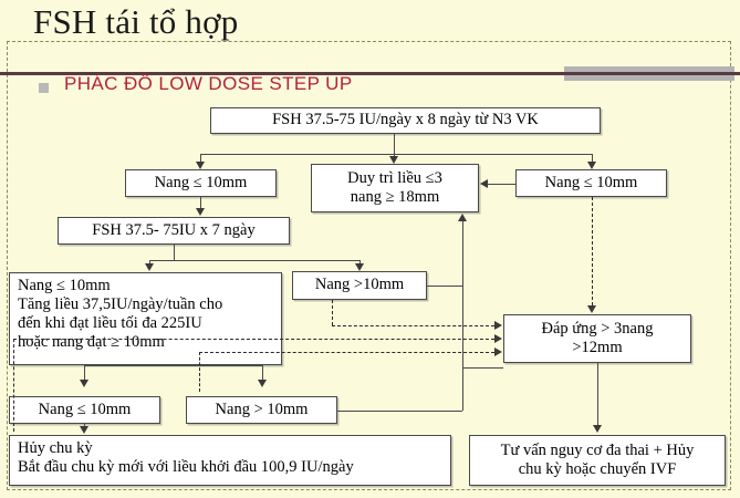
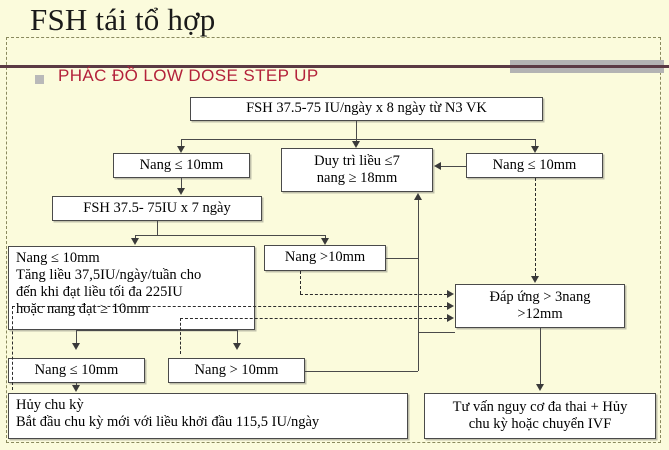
  FSH tái tổ hợp
  PHÁC ĐỒ LOW DOSE STEP UP
  FSH 37.5-75 IU/ngày x 8 ngày từ N3 VK
  Nang ≤ 10mm
- Duy trì liều ≤3
+ Duy trì liều ≤7
  nang ≥ 18mm
  Nang ≤ 10mm
  FSH 37.5- 75IU x 7 ngày
  Nang ≤ 10mm
  Tăng liều 37,5IU/ngày/tuần cho
  đến khi đạt liều tối đa 225IU
  hoặc nang đạt ≥ 10mm
  Nang >10mm
  Đáp ứng > 3nang
  >12mm
  Nang ≤ 10mm
  Nang > 10mm
  Hủy chu kỳ
- Bắt đầu chu kỳ mới với liều khởi đầu 100,9 IU/ngày
+ Bắt đầu chu kỳ mới với liều khởi đầu 115,5 IU/ngày
  Tư vấn nguy cơ đa thai + Hủy
  chu kỳ hoặc chuyển IVF
